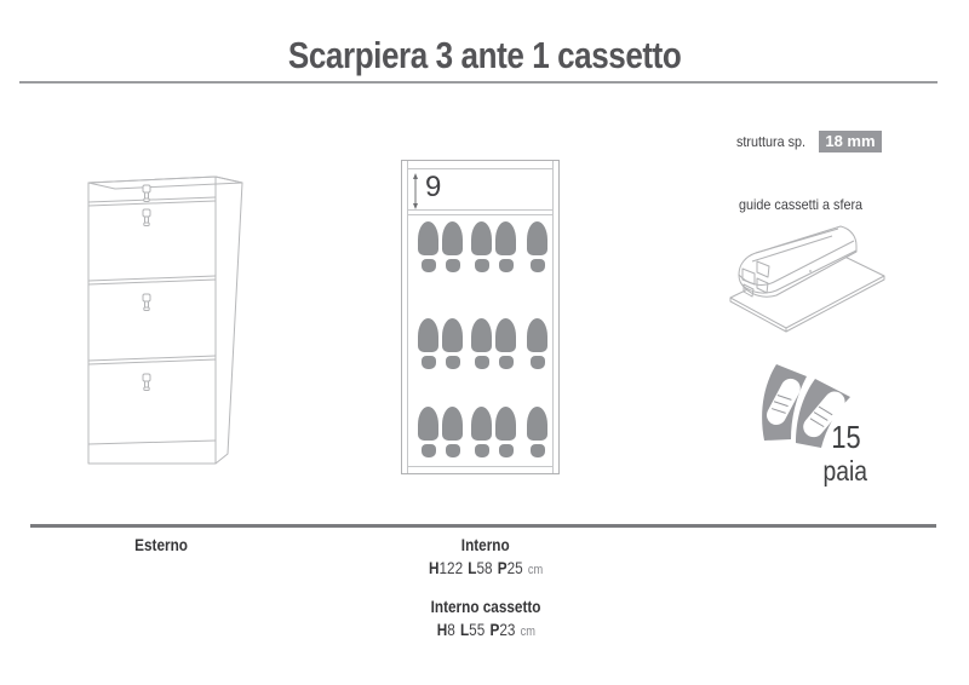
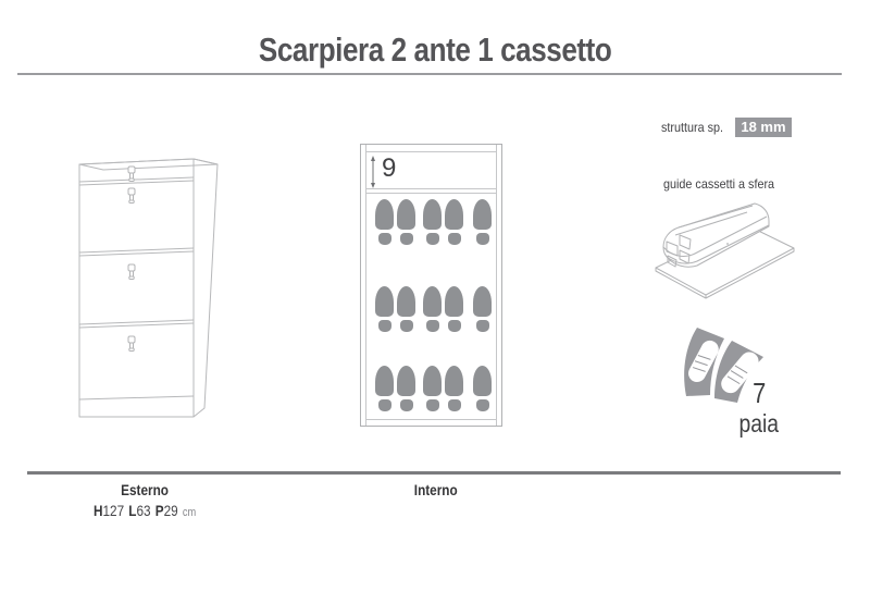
- Scarpiera 3 ante 1 cassetto
+ Scarpiera 2 ante 1 cassetto
  9
  struttura sp.
  18 mm
  guide cassetti a sfera
- 15
+ 7
  paia
  Esterno
+ H127 L63 P29 cm
  Interno
- H122 L58 P25 cm
- Interno cassetto
- H8 L55 P23 cm
